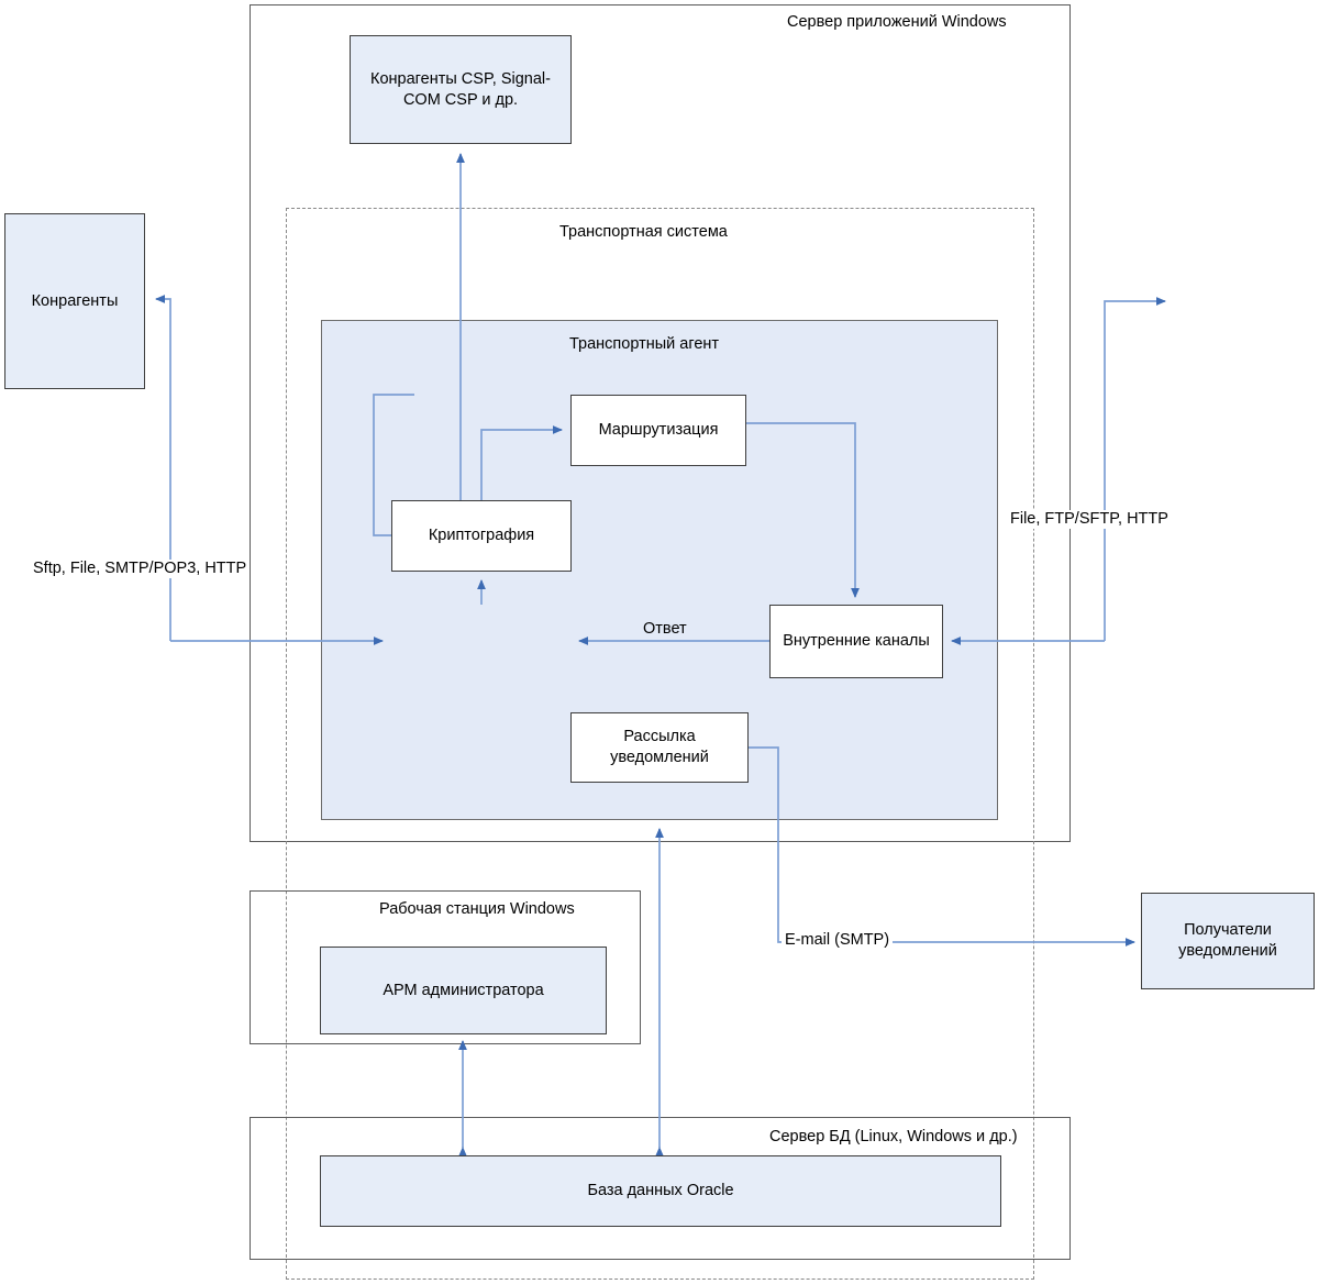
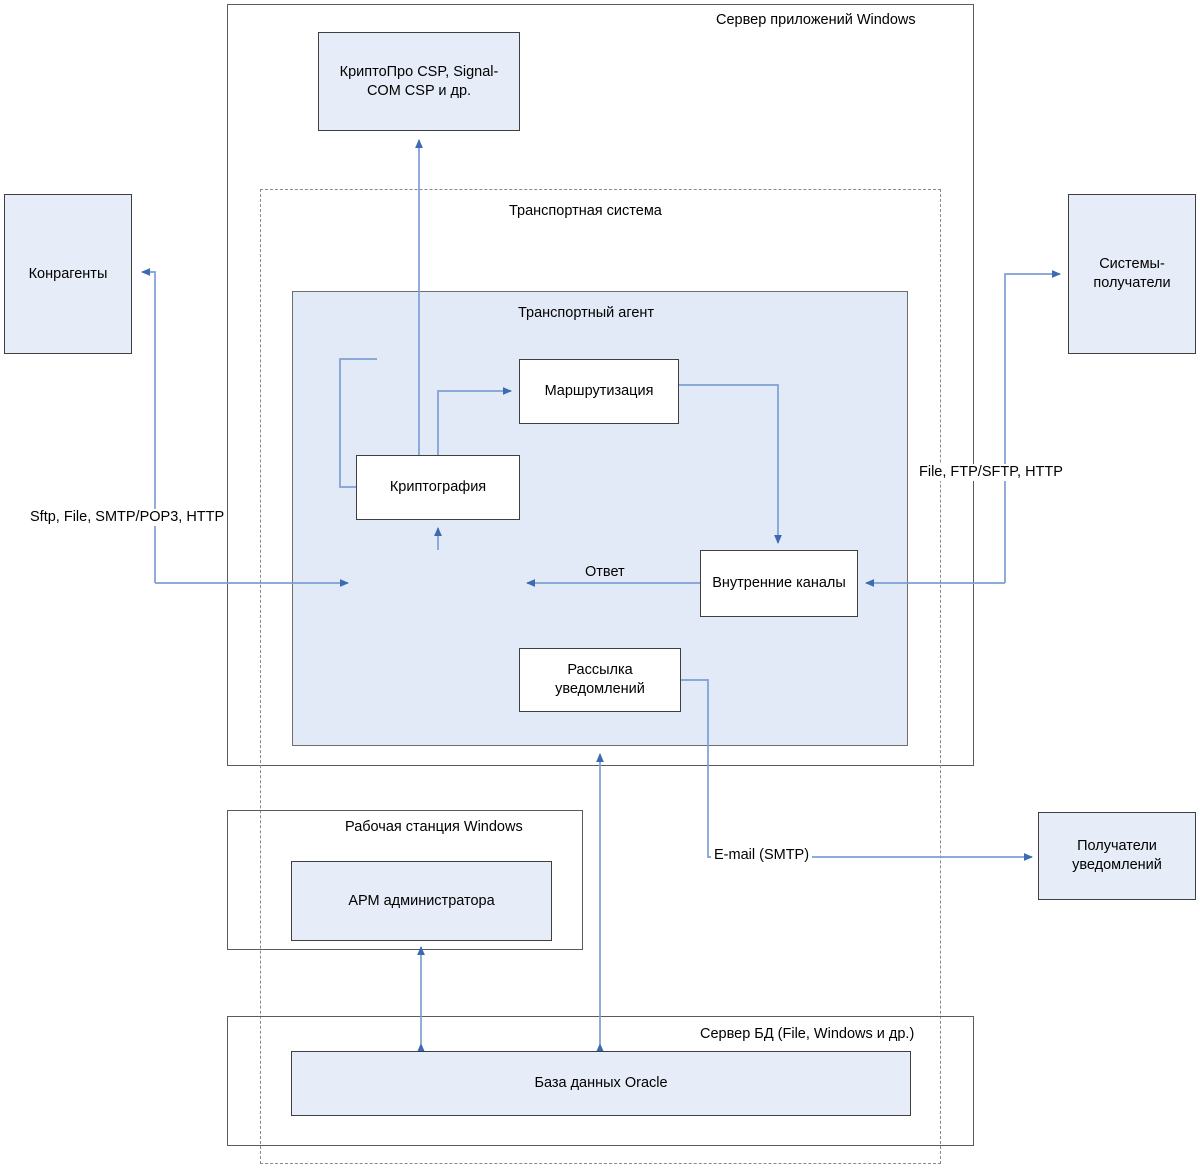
  Сервер приложений Windows
  Транспортная система
  Транспортный агент
  Рабочая станция Windows
- Сервер БД (Linux, Windows и др.)
+ Сервер БД (File, Windows и др.)
- Конрагенты CSP, Signal-COM CSP и др.
+ КриптоПро CSP, Signal-COM CSP и др.
  Конрагенты
+ Системы-получатели
  Маршрутизация
  Криптография
  Внутренние каналы
  Рассылка уведомлений
  АРМ администратора
  База данных Oracle
  Получатели уведомлений
  Sftp, File, SMTP/POP3, HTTP
  File, FTP/SFTP, HTTP
  Ответ
  E-mail (SMTP)
